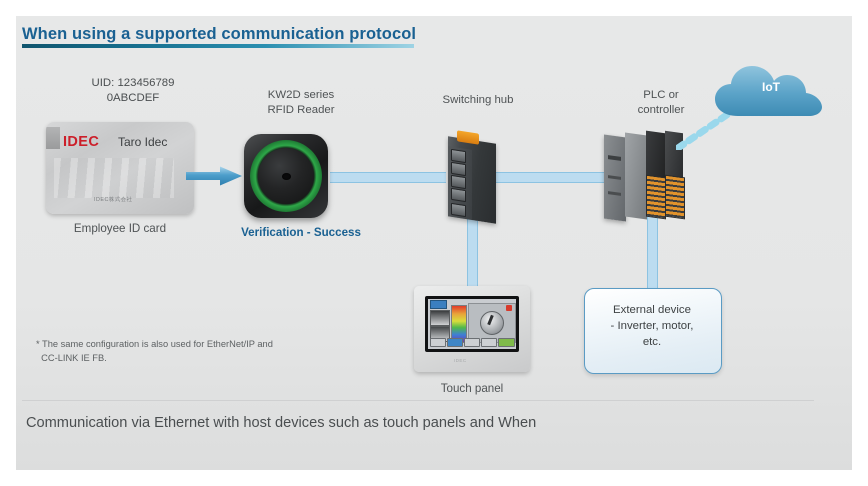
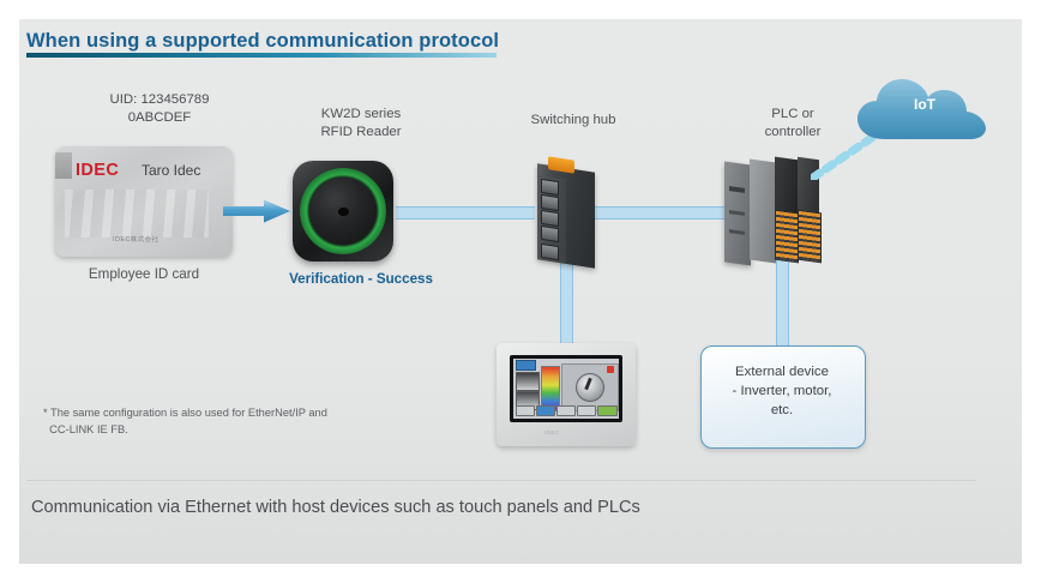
  When using a supported communication protocol
  UID: 123456789
  0ABCDEF
  IDEC
  Taro Idec
  Employee ID card
  KW2D series
  RFID Reader
  Verification - Success
  Switching hub
  PLC or
  controller
  IoT
- Touch panel
  External device
  - Inverter, motor,
  etc.
  * The same configuration is also used for EtherNet/IP and
  CC-LINK IE FB.
- Communication via Ethernet with host devices such as touch panels and When
+ Communication via Ethernet with host devices such as touch panels and PLCs
